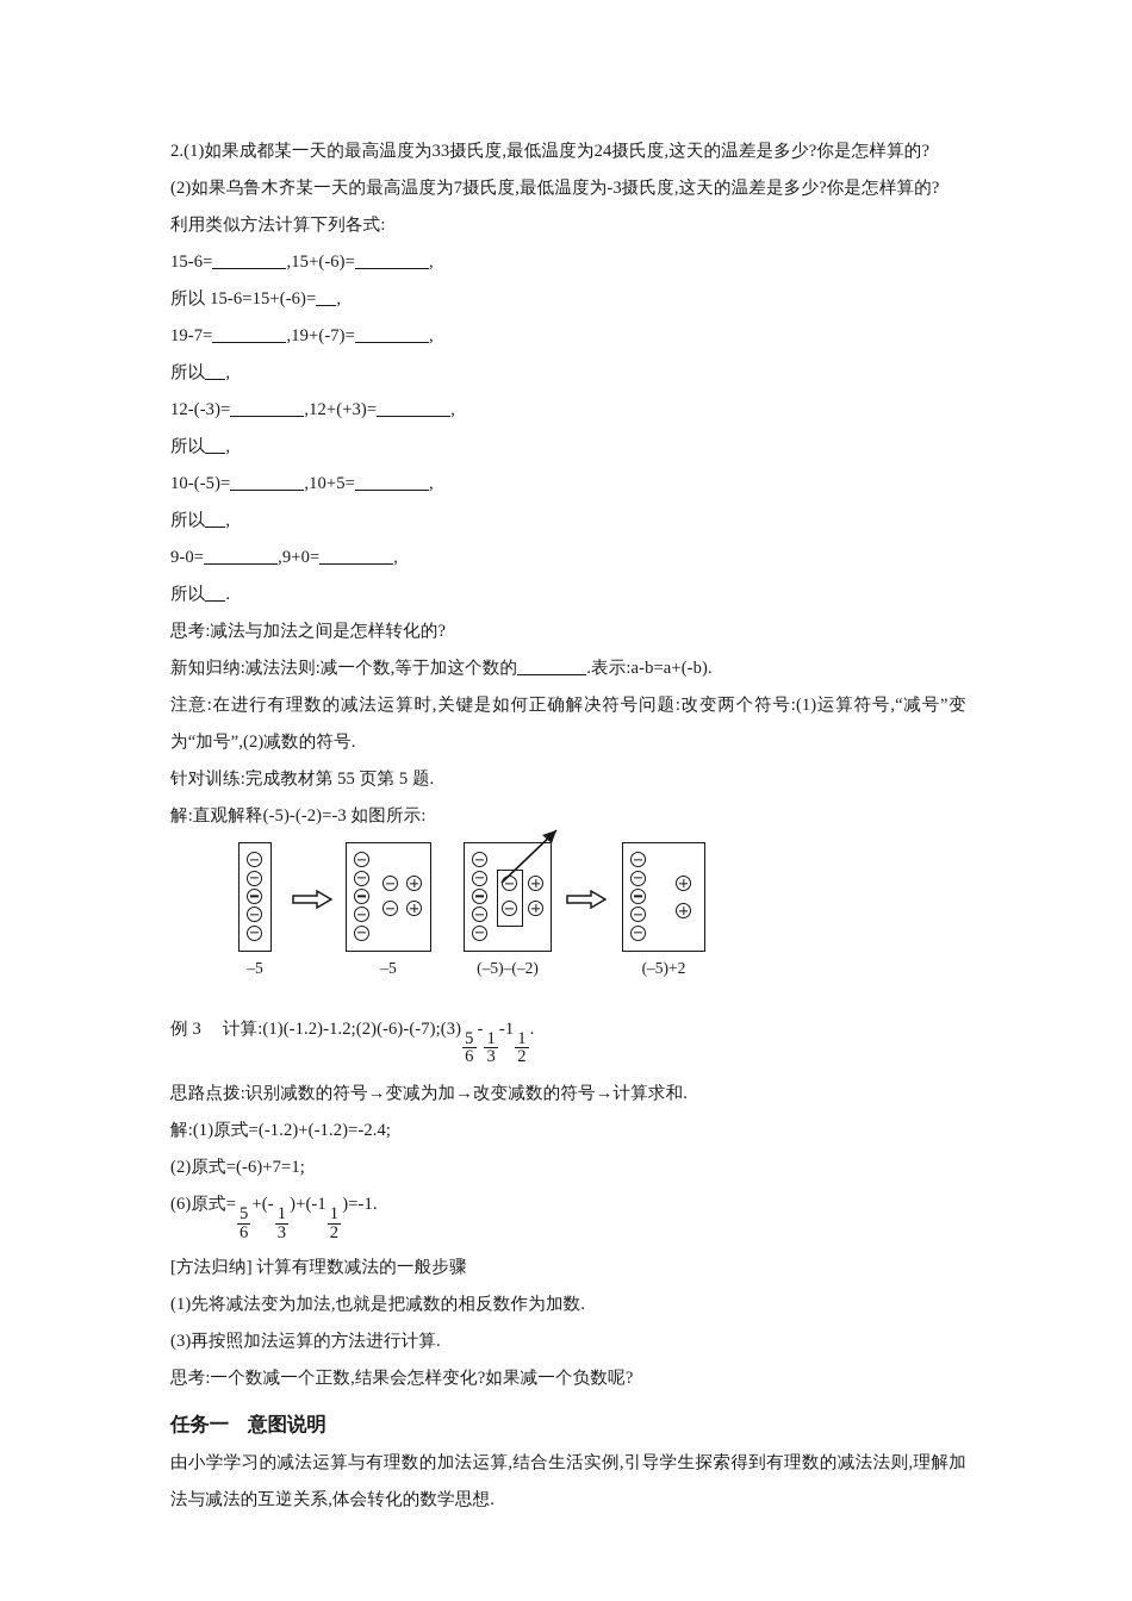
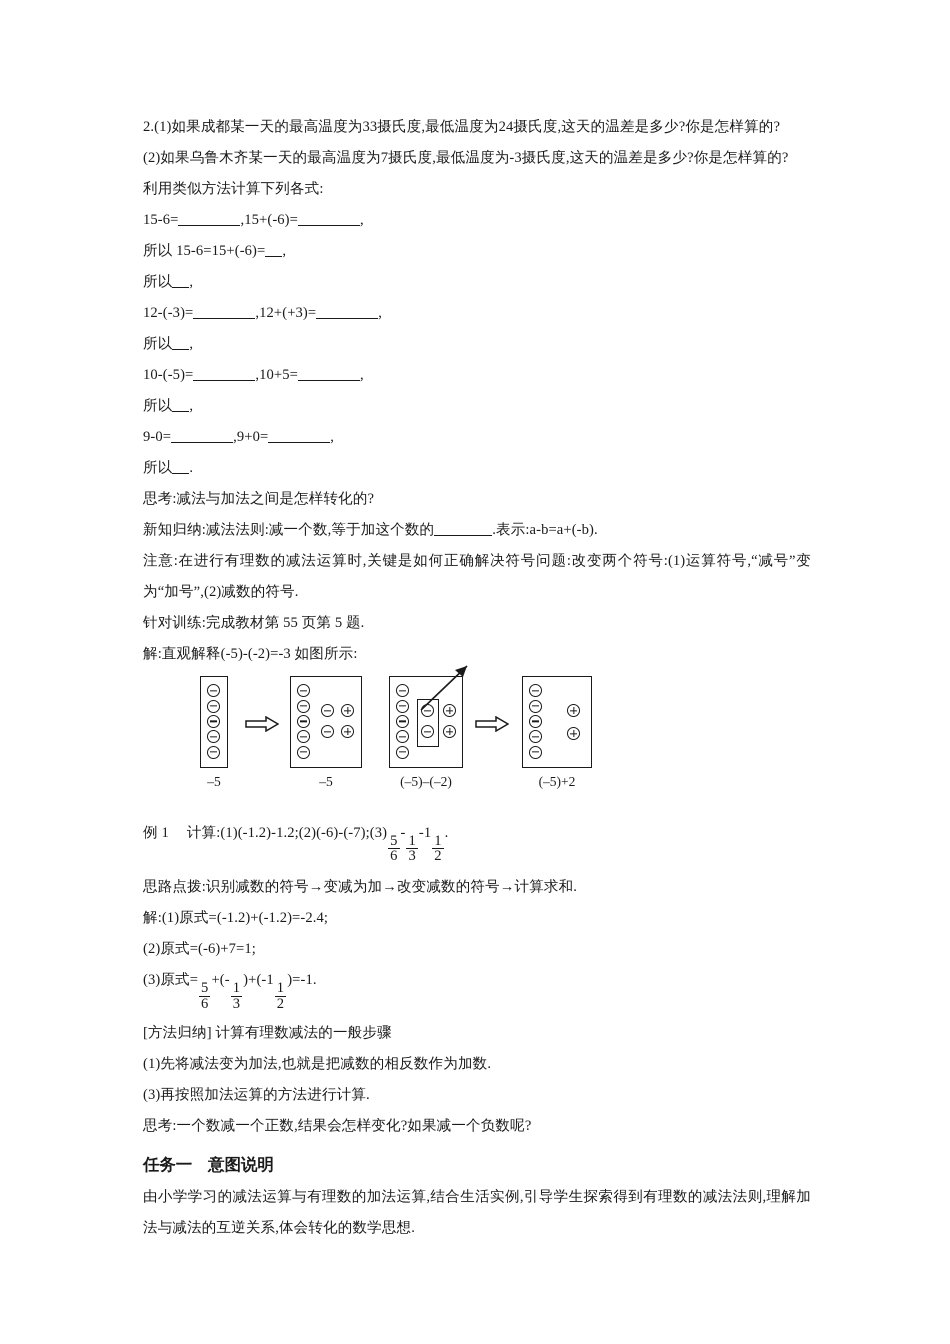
  2.(1)如果成都某一天的最高温度为33摄氏度,最低温度为24摄氏度,这天的温差是多少?你是怎样算的?
  (2)如果乌鲁木齐某一天的最高温度为7摄氏度,最低温度为-3摄氏度,这天的温差是多少?你是怎样算的?
  利用类似方法计算下列各式:
  15-6= ,15+(-6)= ,
  所以 15-6=15+(-6)= ,
- 19-7= ,19+(-7)= ,
  所以 ,
  12-(-3)= ,12+(+3)= ,
  所以 ,
  10-(-5)= ,10+5= ,
  所以 ,
  9-0= ,9+0= ,
  所以 .
  思考:减法与加法之间是怎样转化的?
  新知归纳:减法法则:减一个数,等于加这个数的 .表示:a-b=a+(-b).
  注意:在进行有理数的减法运算时,关键是如何正确解决符号问题:改变两个符号:(1)运算符号,“减号”变为“加号”,(2)减数的符号.
  针对训练:完成教材第 55 页第 5 题.
  解:直观解释(-5)-(-2)=-3 如图所示:
  –5
  –5
  (–5)–(–2)
  (–5)+2
- 例 3 计算:(1)(-1.2)-1.2;(2)(-6)-(-7);(3)
+ 例 1 计算:(1)(-1.2)-1.2;(2)(-6)-(-7);(3)
  5
  6
  -
  1
  3
  -1
  1
  2
  .
  思路点拨:识别减数的符号→变减为加→改变减数的符号→计算求和.
  解:(1)原式=(-1.2)+(-1.2)=-2.4;
  (2)原式=(-6)+7=1;
- (6)原式=
+ (3)原式=
  5
  6
  +(-
  1
  3
  )+(-1
  1
  2
  )=-1.
  [方法归纳] 计算有理数减法的一般步骤
  (1)先将减法变为加法,也就是把减数的相反数作为加数.
  (3)再按照加法运算的方法进行计算.
  思考:一个数减一个正数,结果会怎样变化?如果减一个负数呢?
  任务一 意图说明
  由小学学习的减法运算与有理数的加法运算,结合生活实例,引导学生探索得到有理数的减法法则,理解加法与减法的互逆关系,体会转化的数学思想.
